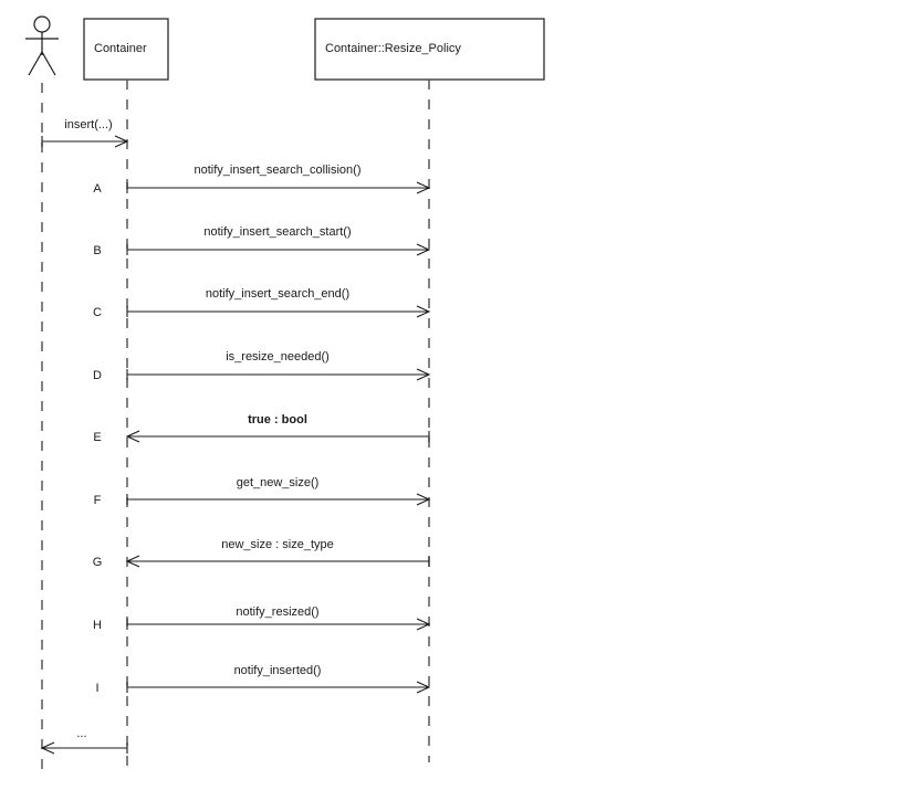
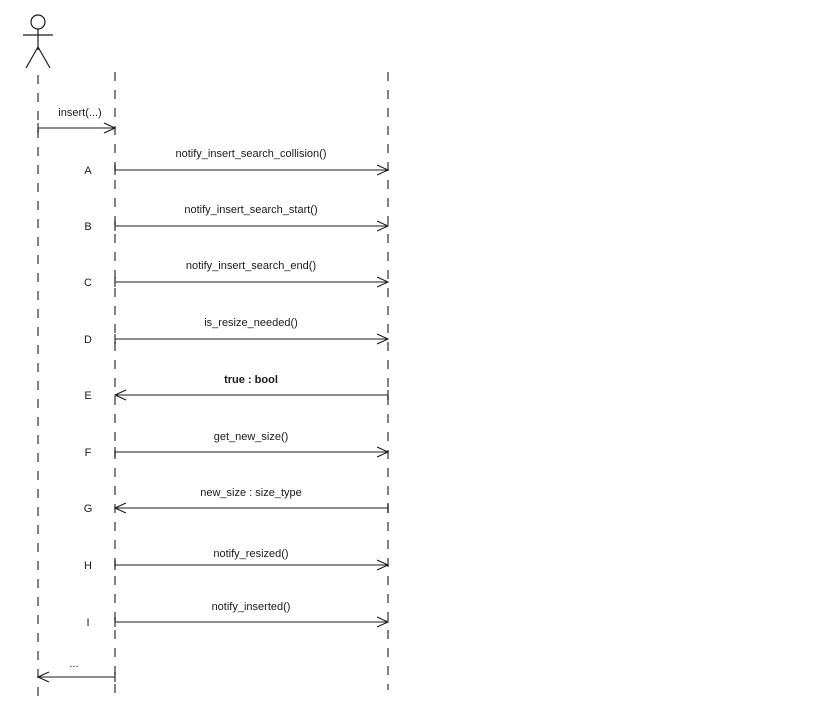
- Container
- Container::Resize_Policy
  insert(...)
  notify_insert_search_collision()
  A
  notify_insert_search_start()
  B
  notify_insert_search_end()
  C
  is_resize_needed()
  D
  true : bool
  E
  get_new_size()
  F
  new_size : size_type
  G
  notify_resized()
  H
  notify_inserted()
  I
  ...
